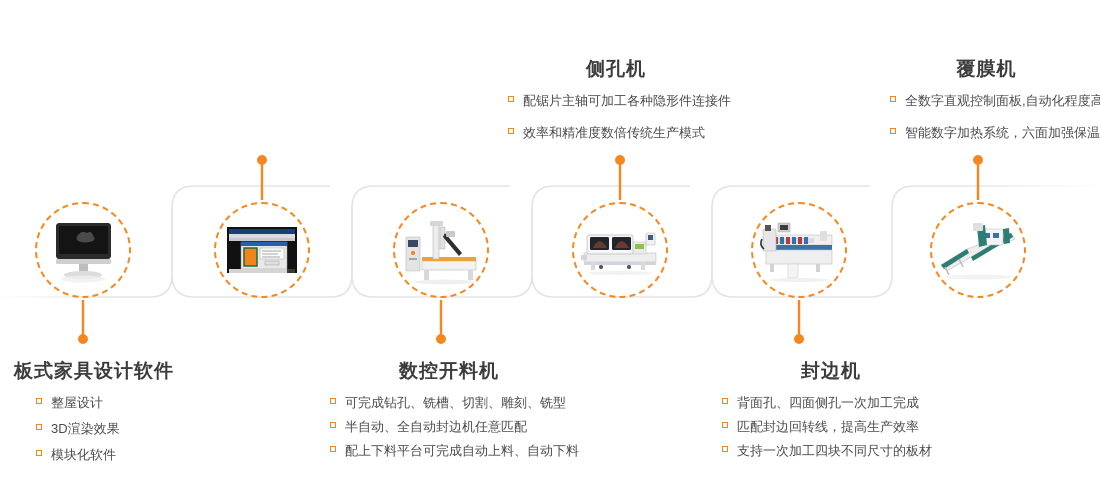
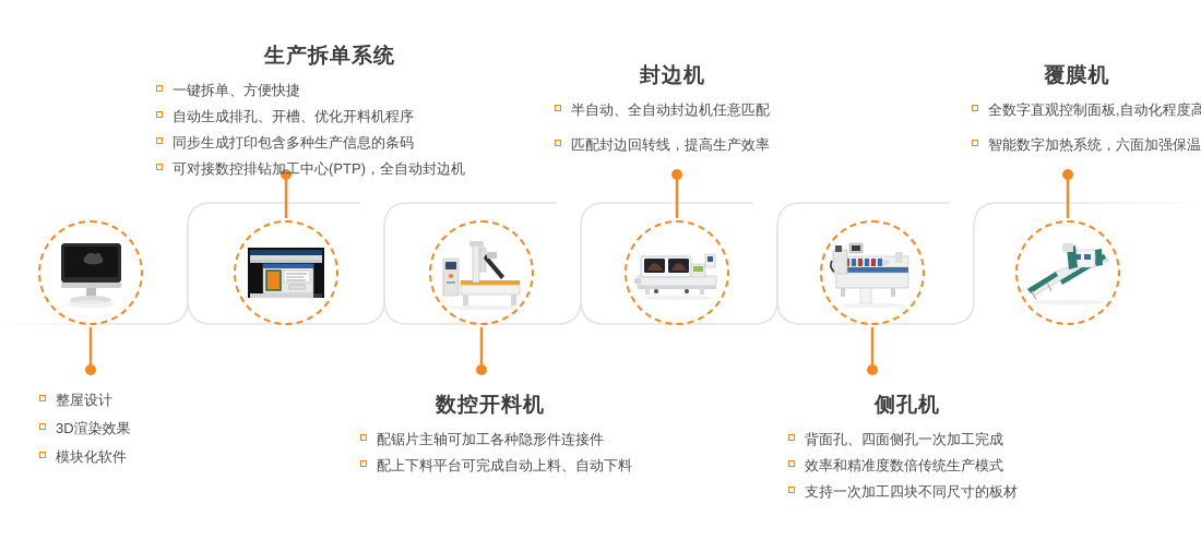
- 板式家具设计软件
  整屋设计
  3D渲染效果
  模块化软件
+ 生产拆单系统
+ 一键拆单、方便快捷
+ 自动生成排孔、开槽、优化开料机程序
+ 同步生成打印包含多种生产信息的条码
+ 可对接数控排钻加工中心(PTP)，全自动封边机
  数控开料机
- 可完成钻孔、铣槽、切割、雕刻、铣型
- 半自动、全自动封边机任意匹配
+ 配锯片主轴可加工各种隐形件连接件
  配上下料平台可完成自动上料、自动下料
- 侧孔机
+ 封边机
- 配锯片主轴可加工各种隐形件连接件
+ 半自动、全自动封边机任意匹配
- 效率和精准度数倍传统生产模式
+ 匹配封边回转线，提高生产效率
- 封边机
+ 侧孔机
  背面孔、四面侧孔一次加工完成
- 匹配封边回转线，提高生产效率
+ 效率和精准度数倍传统生产模式
  支持一次加工四块不同尺寸的板材
  覆膜机
  全数字直观控制面板,自动化程度高
  智能数字加热系统，六面加强保温
